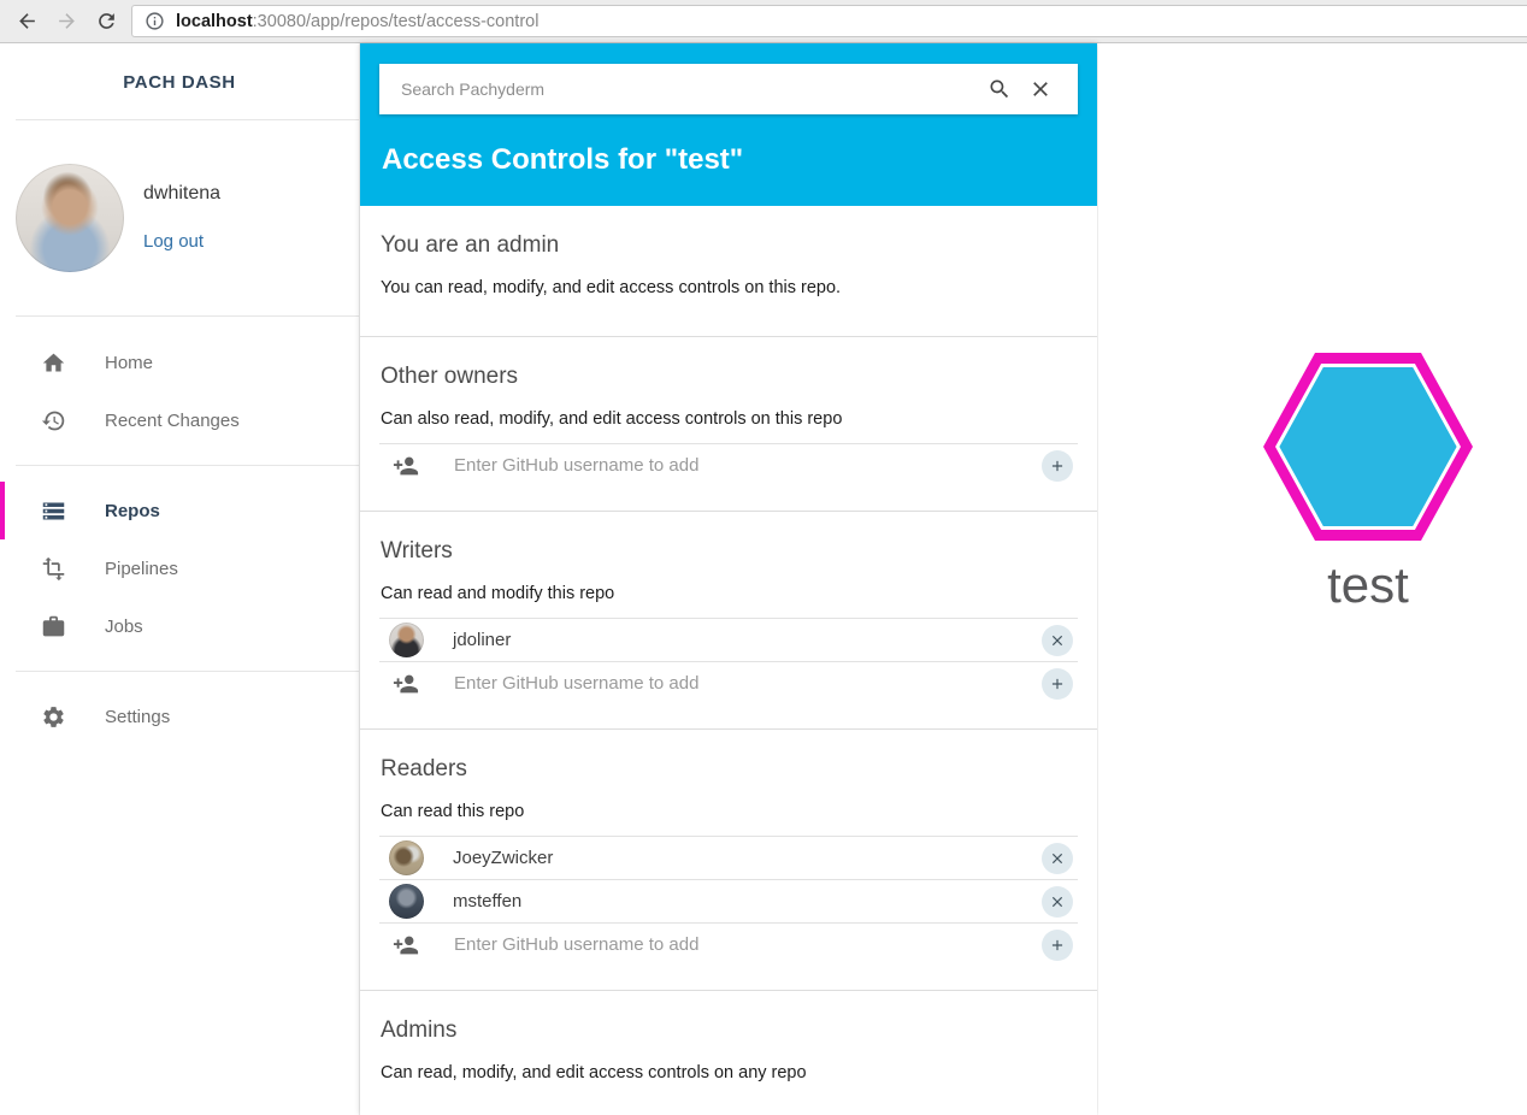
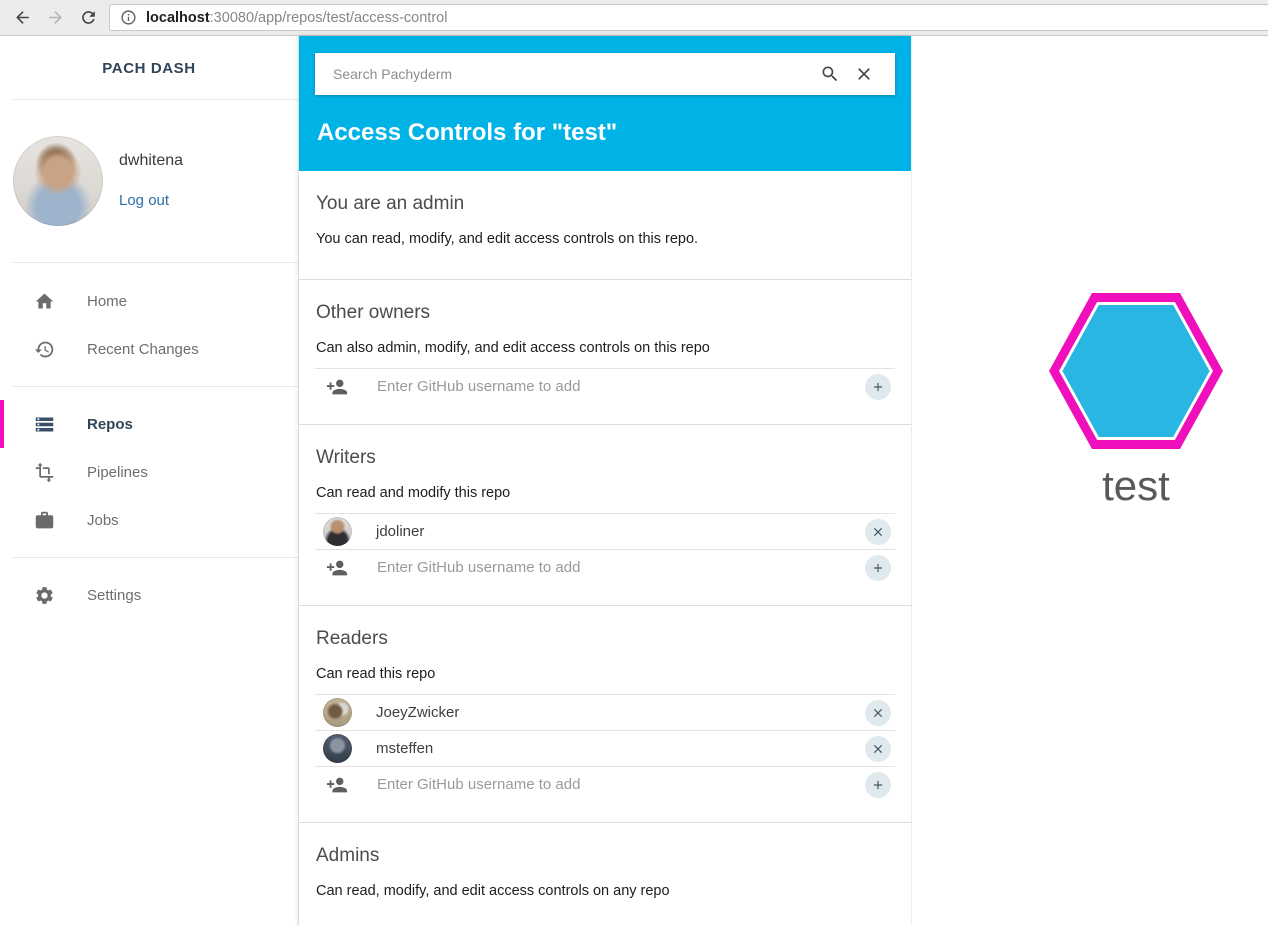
  localhost
  :30080/app/repos/test/access-control
  PACH DASH
  dwhitena
  Log out
  Home
  Recent Changes
  Repos
  Pipelines
  Jobs
  Settings
  Search Pachyderm
  Access Controls for "test"
  You are an admin
  You can read, modify, and edit access controls on this repo.
  Other owners
- Can also read, modify, and edit access controls on this repo
+ Can also admin, modify, and edit access controls on this repo
  Enter GitHub username to add
  Writers
  Can read and modify this repo
  jdoliner
  Enter GitHub username to add
  Readers
  Can read this repo
  JoeyZwicker
  msteffen
  Enter GitHub username to add
  Admins
  Can read, modify, and edit access controls on any repo
  test
